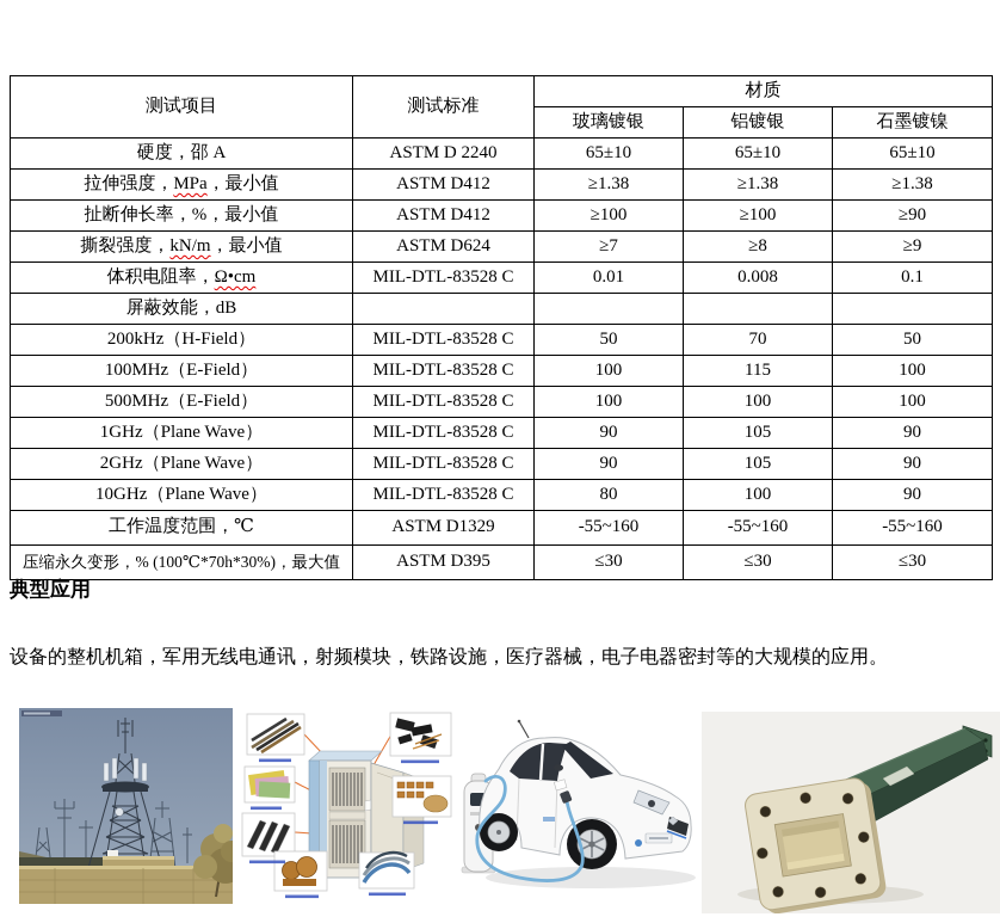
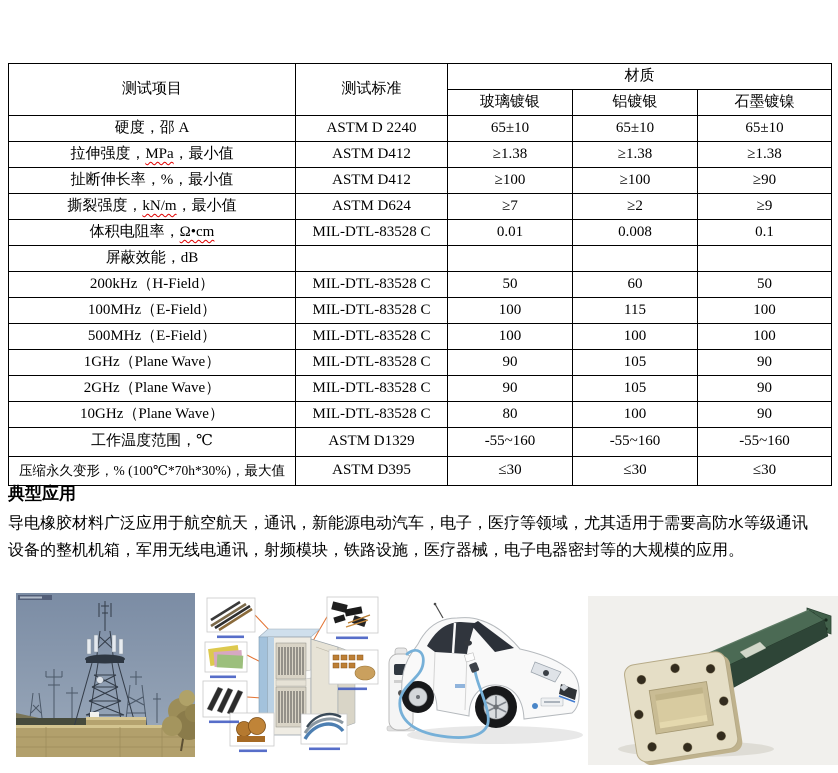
  测试项目	测试标准	材质
  玻璃镀银	铝镀银	石墨镀镍
  硬度，邵 A	ASTM D 2240	65±10	65±10	65±10
  拉伸强度，MPa，最小值	ASTM D412	≥1.38	≥1.38	≥1.38
  扯断伸长率，%，最小值	ASTM D412	≥100	≥100	≥90
- 撕裂强度，kN/m，最小值	ASTM D624	≥7	≥8	≥9
+ 撕裂强度，kN/m，最小值	ASTM D624	≥7	≥2	≥9
  体积电阻率，Ω•cm	MIL-DTL-83528 C	0.01	0.008	0.1
  屏蔽效能，dB
- 200kHz（H-Field）	MIL-DTL-83528 C	50	70	50
+ 200kHz（H-Field）	MIL-DTL-83528 C	50	60	50
  100MHz（E-Field）	MIL-DTL-83528 C	100	115	100
  500MHz（E-Field）	MIL-DTL-83528 C	100	100	100
  1GHz（Plane Wave）	MIL-DTL-83528 C	90	105	90
  2GHz（Plane Wave）	MIL-DTL-83528 C	90	105	90
  10GHz（Plane Wave）	MIL-DTL-83528 C	80	100	90
  工作温度范围，℃	ASTM D1329	-55~160	-55~160	-55~160
  压缩永久变形，% (100℃*70h*30%)，最大值	ASTM D395	≤30	≤30	≤30
  典型应用
+ 导电橡胶材料广泛应用于航空航天，通讯，新能源电动汽车，电子，医疗等领域，尤其适用于需要高防水等级通讯
  设备的整机机箱，军用无线电通讯，射频模块，铁路设施，医疗器械，电子电器密封等的大规模的应用。
